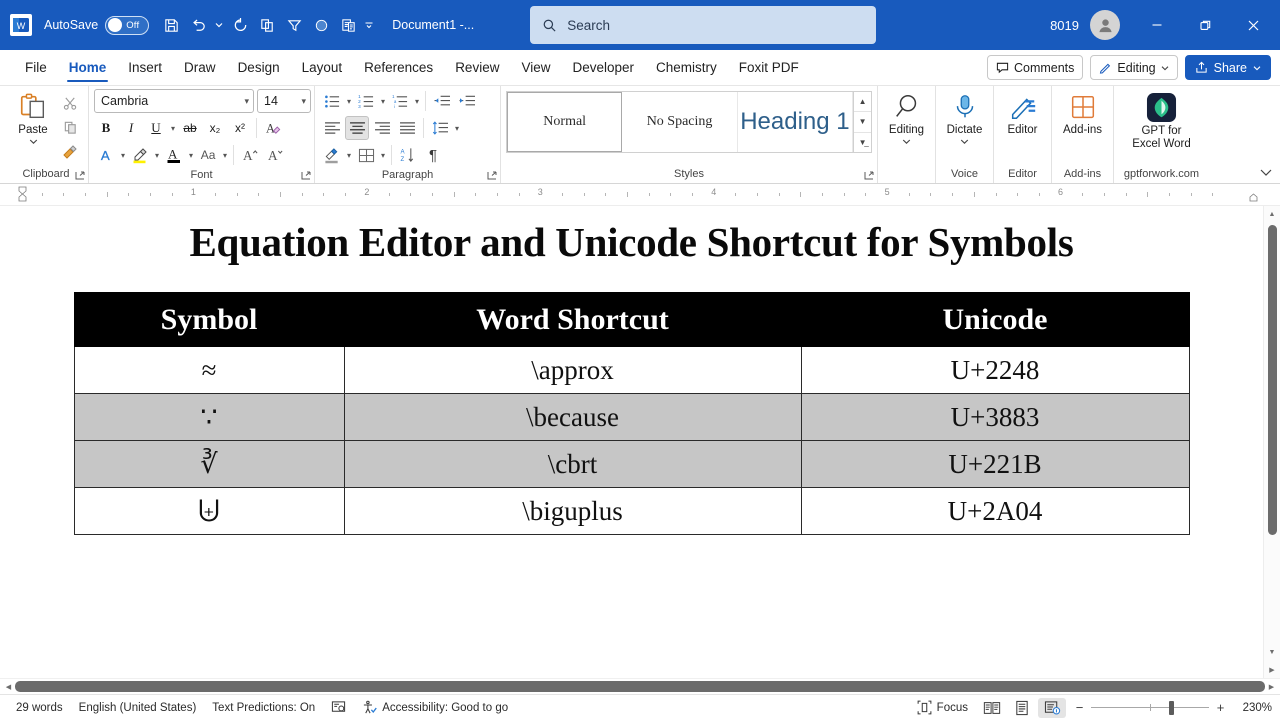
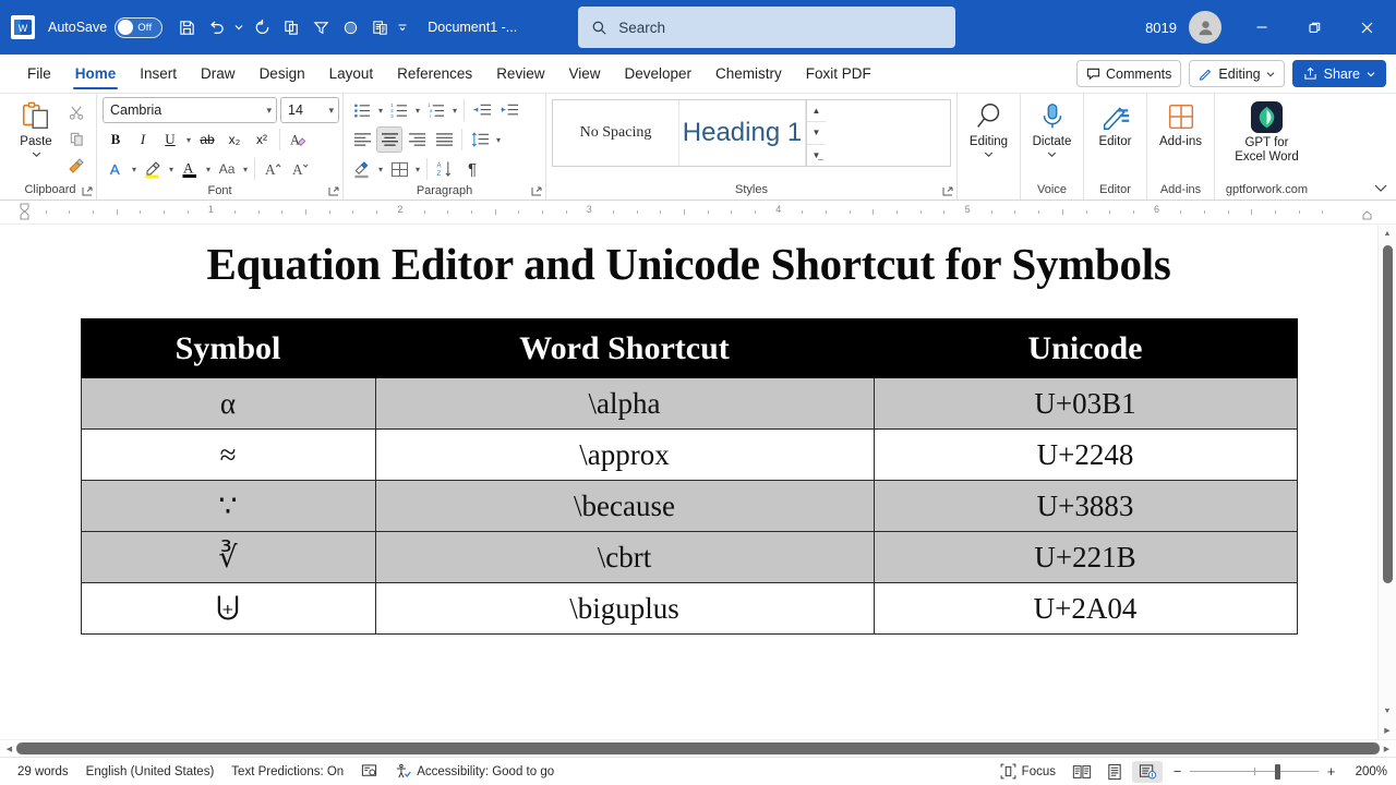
  W
  AutoSave
  Off
  Document1 -...
  Search
  8019
  File
  Home
  Insert
  Draw
  Design
  Layout
  References
  Review
  View
  Developer
  Chemistry
  Foxit PDF
  Comments
  Editing
  Share
  Paste
  Clipboard
  Cambria
  ▾
  14
  ▾
  B
  I
  U
  ▾
  ab
  x₂
  x²
  A
  A
  ▾
  ▾
  A
  ▾
  Aa
  ▾
  A
  A
  Font
  ▾
  ▾
  ▾
  ▾
  ▾
  ▾
  ¶
  Paragraph
- Normal
  No Spacing
  Heading 1
  ▲
  ▼
  ▼̲
  Styles
  Editing
  Dictate
  Voice
  Editor
  Editor
  Add-ins
  Add-ins
  GPT for
  Excel Word
  gptforwork.com
  1
  2
  3
  4
  5
  6
  Equation Editor and Unicode Shortcut for Symbols
  Symbol	Word Shortcut	Unicode
+ α	\alpha	U+03B1
  ≈	\approx	U+2248
  ∵	\because	U+3883
  ∛	\cbrt	U+221B
  ⨄	\biguplus	U+2A04
  29 words
  English (United States)
  Text Predictions: On
  Accessibility: Good to go
  Focus
  −
  +
- 230%
+ 200%
